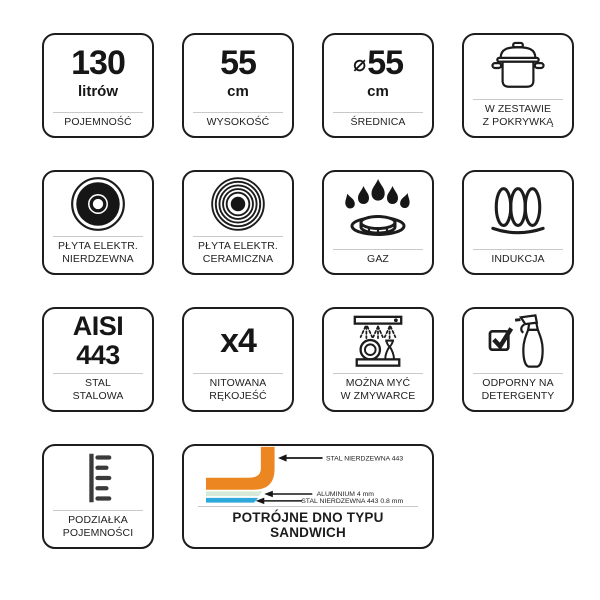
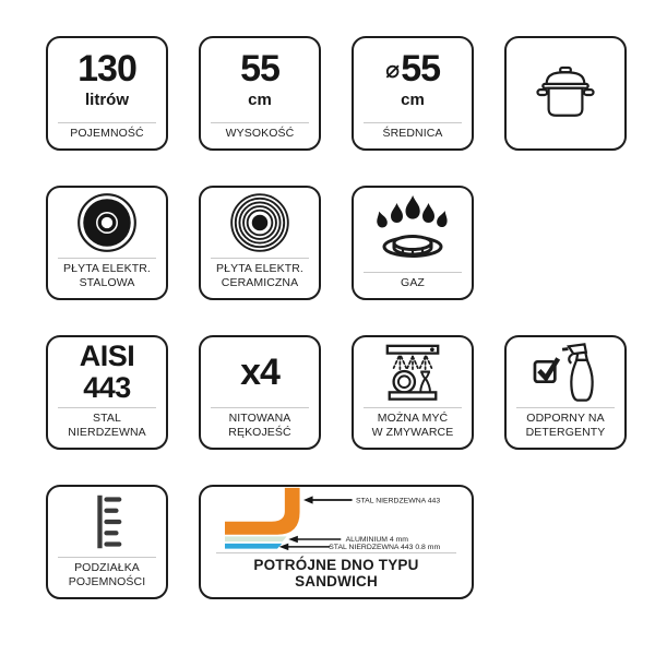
  130
  litrów
  POJEMNOŚĆ
  55
  cm
  WYSOKOŚĆ
  ⌀55
  cm
  ŚREDNICA
- W ZESTAWIE
- Z POKRYWKĄ
  PŁYTA ELEKTR.
- NIERDZEWNA
+ STALOWA
  PŁYTA ELEKTR.
  CERAMICZNA
  GAZ
- INDUKCJA
  AISI
  443
  STAL
- STALOWA
+ NIERDZEWNA
  x4
  NITOWANA
  RĘKOJEŚĆ
  MOŻNA MYĆ
  W ZMYWARCE
  ODPORNY NA
  DETERGENTY
  PODZIAŁKA
  POJEMNOŚCI
  POTRÓJNE DNO TYPU SANDWICH
